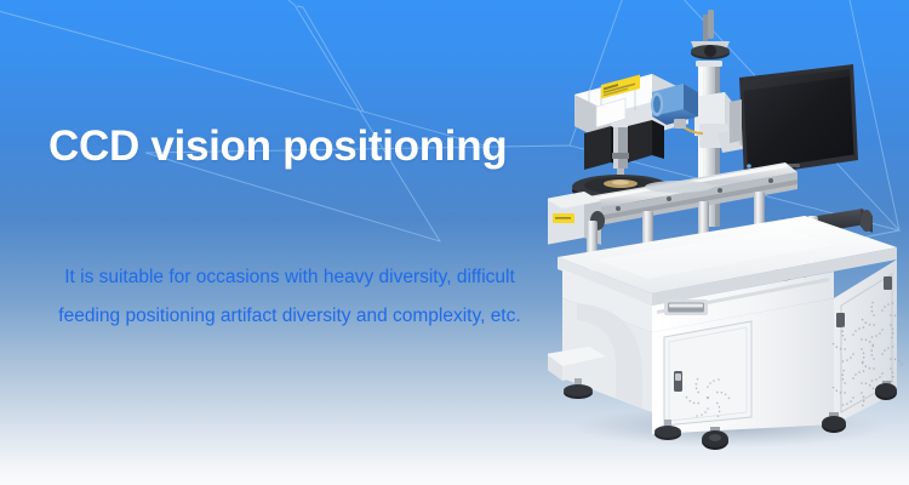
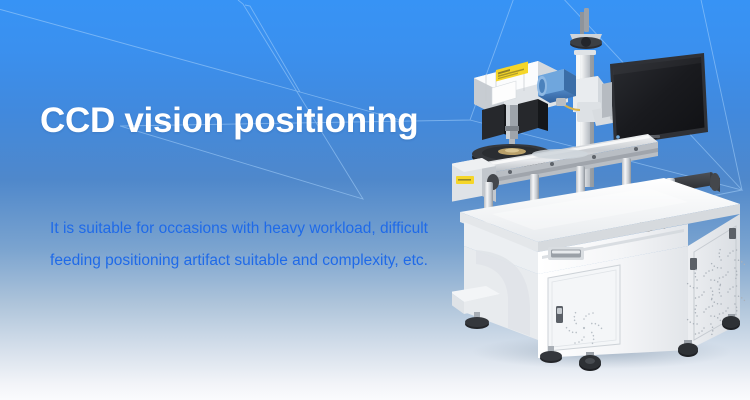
  CCD vision positioning
- It is suitable for occasions with heavy diversity, difficult
+ It is suitable for occasions with heavy workload, difficult
- feeding positioning artifact diversity and complexity, etc.
+ feeding positioning artifact suitable and complexity, etc.
